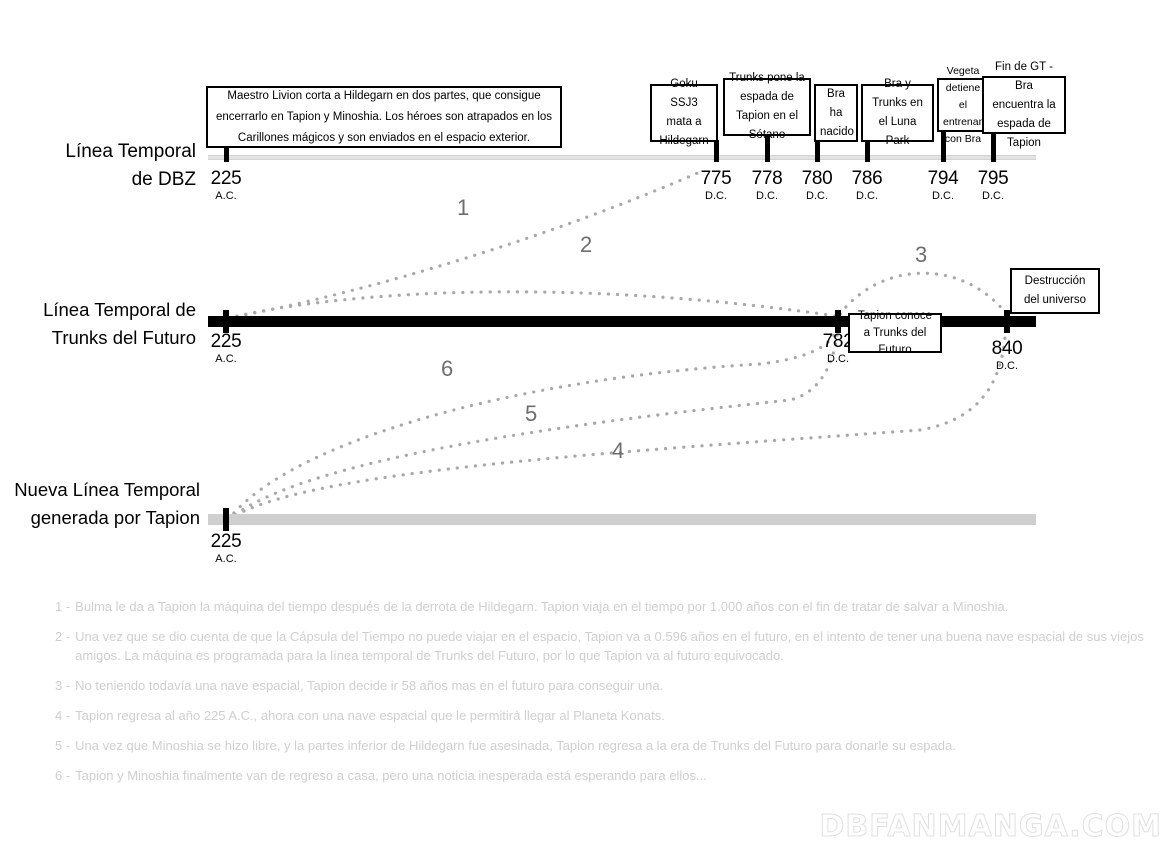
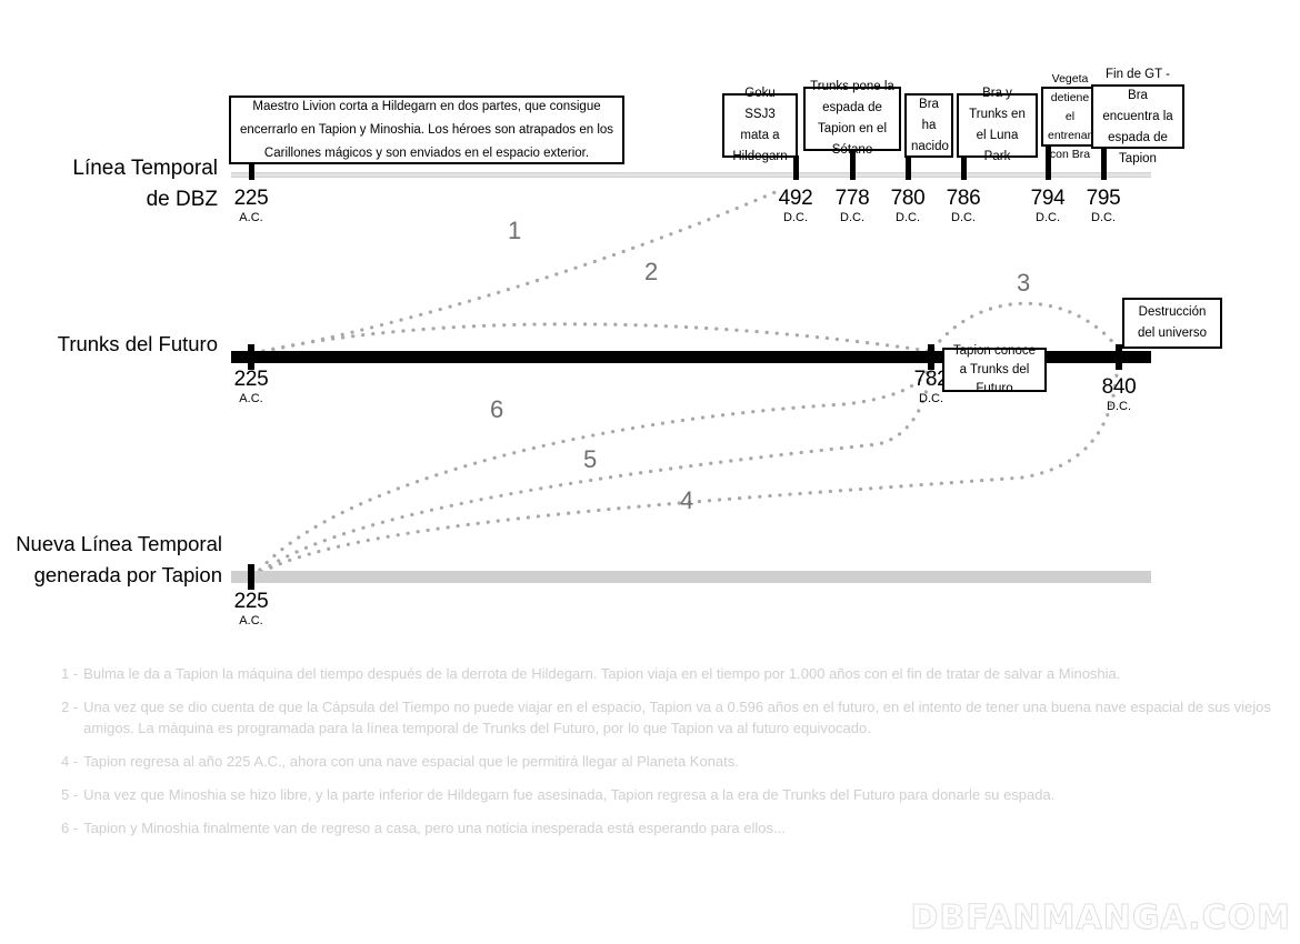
  Línea Temporal
  de DBZ
- Línea Temporal de
  Trunks del Futuro
  Nueva Línea Temporal
  generada por Tapion
  225
  A.C.
- 775
+ 492
  D.C.
  778
  D.C.
  780
  D.C.
  786
  D.C.
  794
  D.C.
  795
  D.C.
  Maestro Livion corta a Hildegarn en dos partes, que consigue encerrarlo en Tapion y Minoshia. Los héroes son atrapados en los Carillones mágicos y son enviados en el espacio exterior.
  Goku SSJ3 mata a Hildegarn
  Trunks pone la espada de Tapion en el Sótano
  Bra ha nacido
  Bra y Trunks en el Luna Park
  Vegeta detiene el entrena con Bra
  Fin de GT - Bra encuentra la espada de Tapion
  225
  A.C.
  D.C.
  840
  D.C.
  Tapion conoce a Trunks del Futuro
  Destrucción del universo
  225
  A.C.
  1
  2
  3
  4
  5
  6
  1 -
  Bulma le da a Tapion la máquina del tiempo después de la derrota de Hildegarn. Tapion viaja en el tiempo por 1.000 años con el fin de tratar de salvar a Minoshia.
  2 -
  Una vez que se dio cuenta de que la Cápsula del Tiempo no puede viajar en el espacio, Tapion va a 0.596 años en el futuro, en el intento de tener una buena nave espacial de sus viejos amigos. La máquina es programada para la línea temporal de Trunks del Futuro, por lo que Tapion va al futuro equivocado.
- 3 -
- No teniendo todavía una nave espacial, Tapion decide ir 58 años mas en el futuro para conseguir una.
  4 -
  Tapion regresa al año 225 A.C., ahora con una nave espacial que le permitirá llegar al Planeta Konats.
  5 -
- Una vez que Minoshia se hizo libre, y la partes inferior de Hildegarn fue asesinada, Tapion regresa a la era de Trunks del Futuro para donarle su espada.
+ Una vez que Minoshia se hizo libre, y la parte inferior de Hildegarn fue asesinada, Tapion regresa a la era de Trunks del Futuro para donarle su espada.
  6 -
  Tapion y Minoshia finalmente van de regreso a casa, pero una noticia inesperada está esperando para ellos...
  DBFANMANGA.COM
